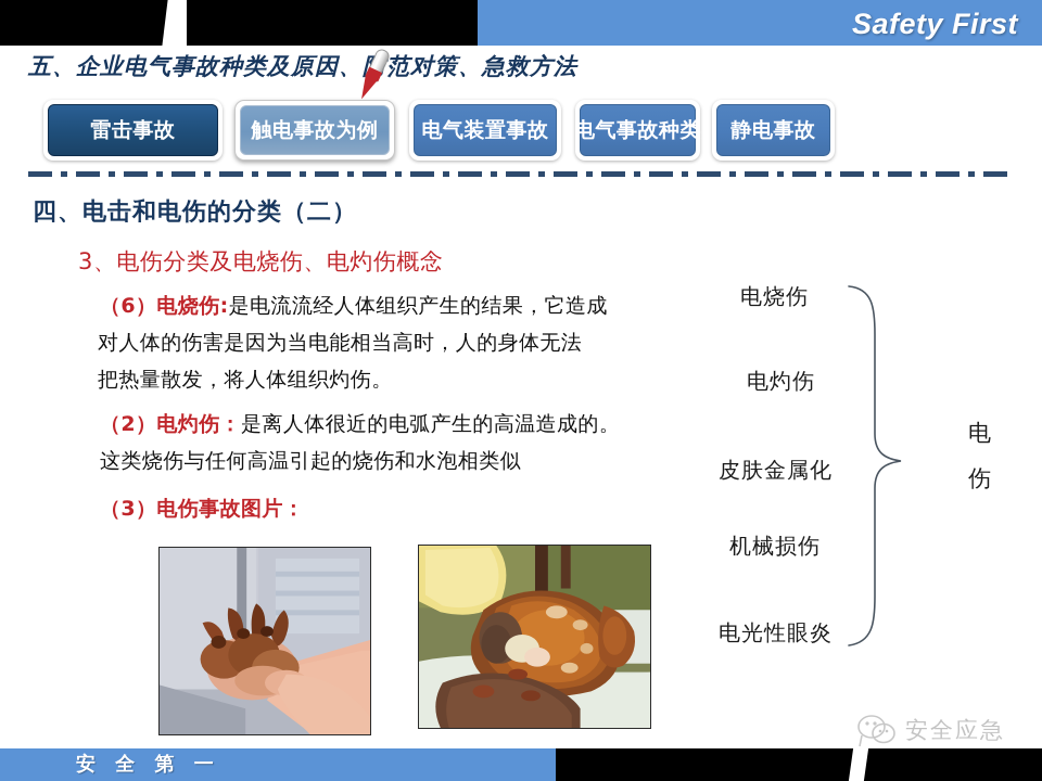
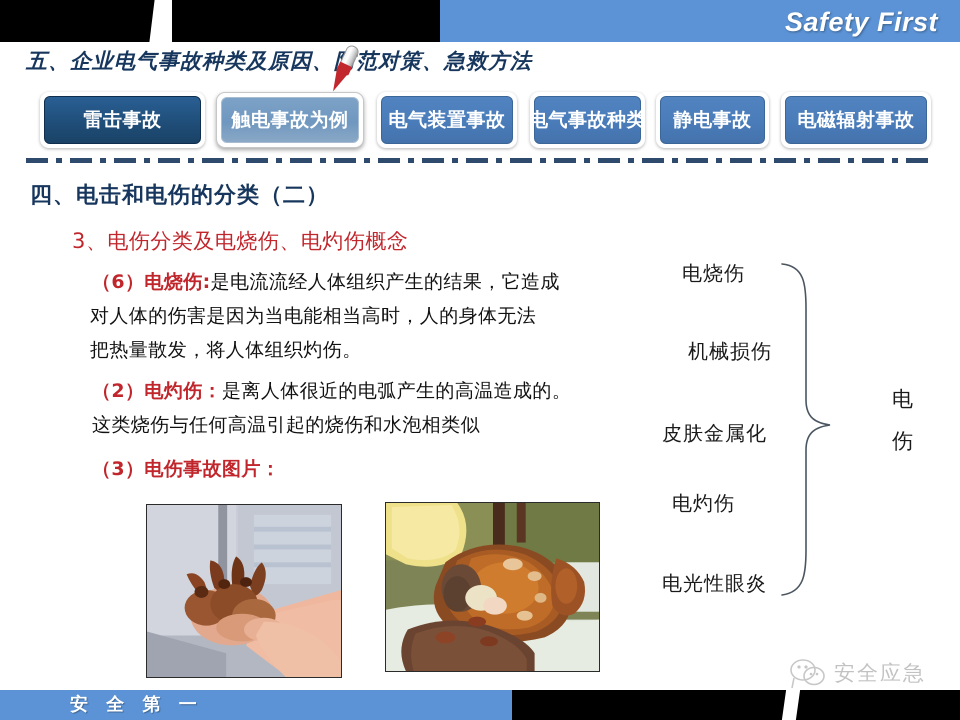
  Safety First
  五、企业电气事故种类及原因、范对策、急救方法
  雷击事故
  触电事故为例
  电气装置事故
  电气事故种类
  静电事故
+ 电磁辐射事故
  四、电击和电伤的分类（二）
  3、电伤分类及电烧伤、电灼伤概念
  （6）电烧伤:是电流流经人体组织产生的结果，它造成
  对人体的伤害是因为当电能相当高时，人的身体无法
  把热量散发，将人体组织灼伤。
  （2）电灼伤：是离人体很近的电弧产生的高温造成的。
  这类烧伤与任何高温引起的烧伤和水泡相类似
  （3）电伤事故图片：
  电烧伤
- 电灼伤
+ 机械损伤
  皮肤金属化
- 机械损伤
+ 电灼伤
  电光性眼炎
  电
  伤
  安全应急
  安 全 第 一
